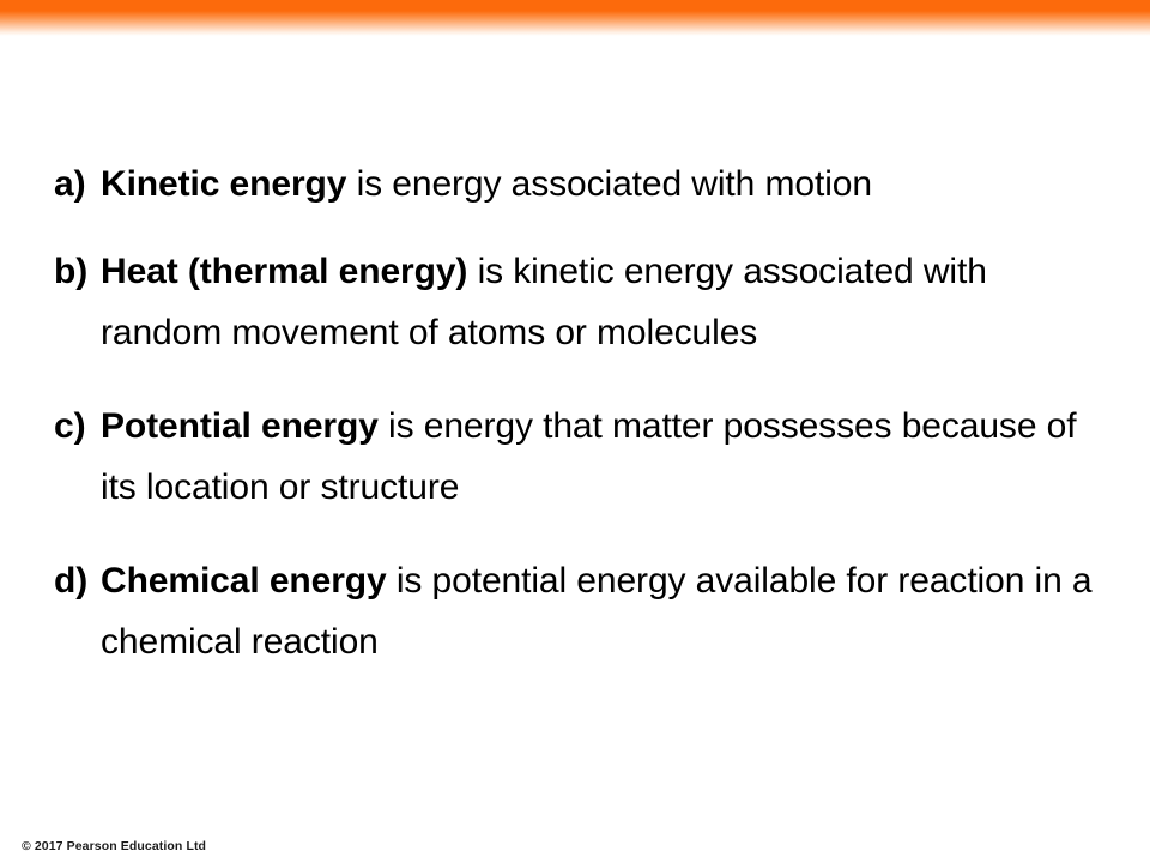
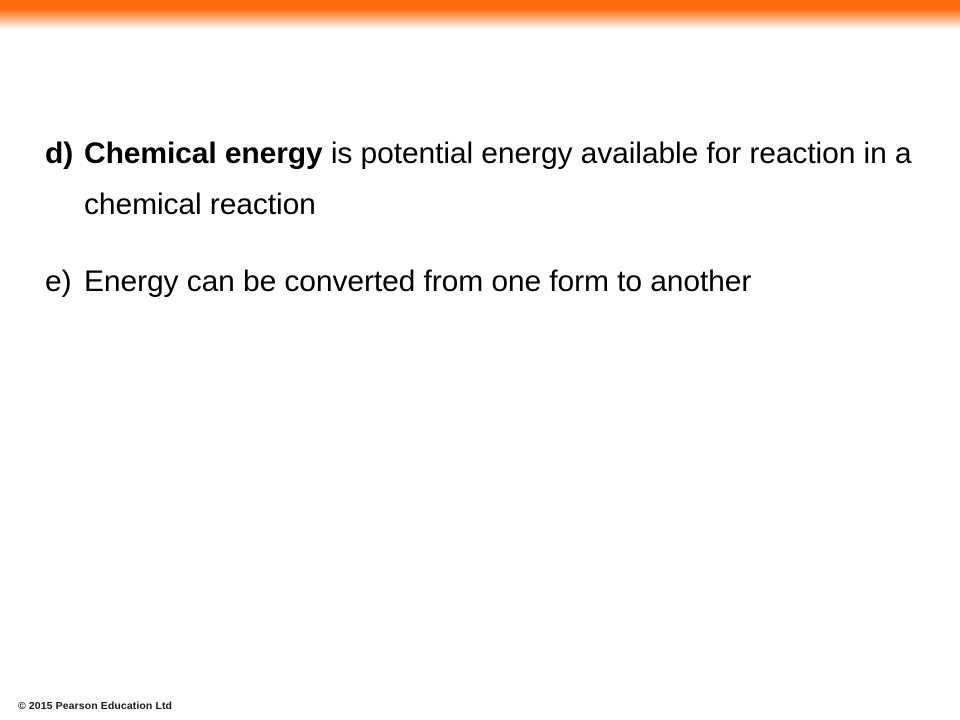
- a)
- Kinetic energy is energy associated with motion
- b)
- Heat (thermal energy) is kinetic energy associated with random movement of atoms or molecules
- c)
- Potential energy is energy that matter possesses because of its location or structure
  d)
  Chemical energy is potential energy available for reaction in a chemical reaction
+ e)
+ Energy can be converted from one form to another
- © 2017 Pearson Education Ltd
+ © 2015 Pearson Education Ltd
